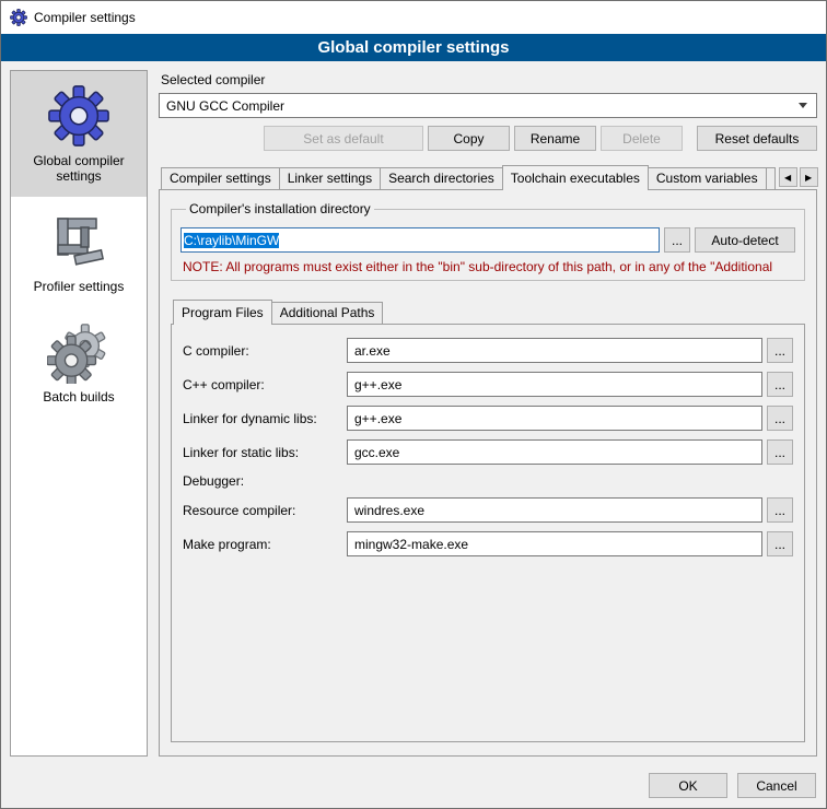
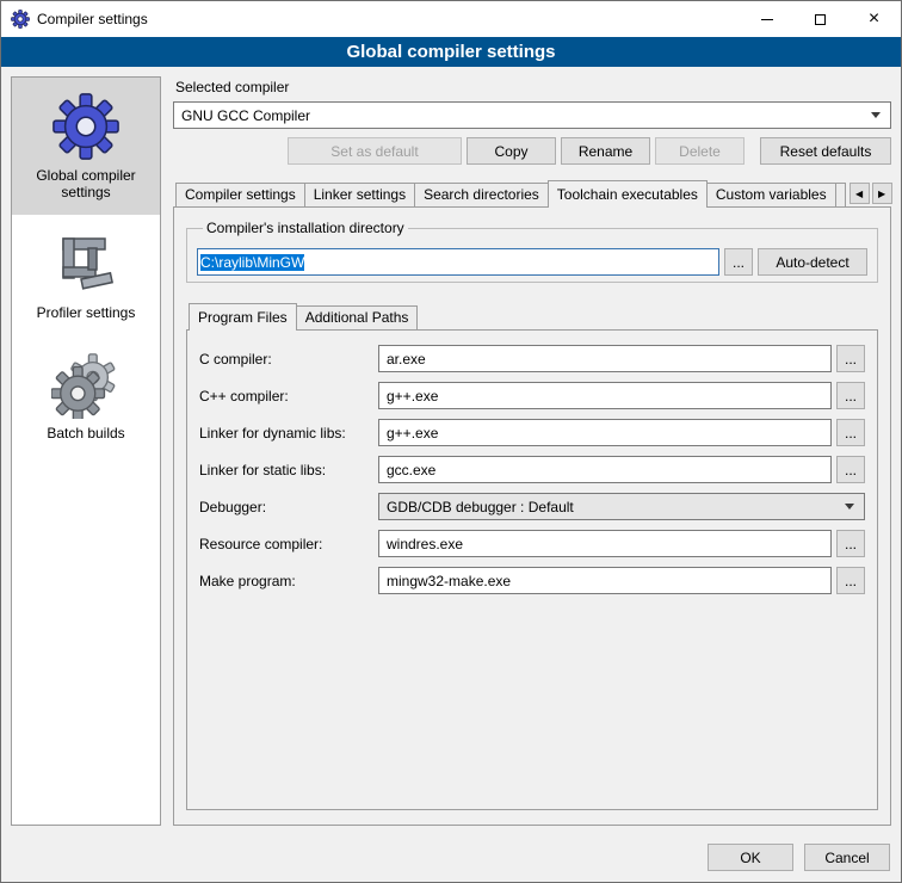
  Compiler settings
+ ×
  Global compiler settings
  Global compiler settings
  Profiler settings
  Batch builds
  Selected compiler
  GNU GCC Compiler
  Set as default
  Copy
  Rename
  Delete
  Reset defaults
  Compiler settings
  Linker settings
  Search directories
  Toolchain executables
  Custom variables
  ◀
  ▶
  Compiler's installation directory
  C:\raylib\MinGW
  ...
  Auto-detect
- NOTE: All programs must exist either in the "bin" sub-directory of this path, or in any of the "Additional
  Program Files
  Additional Paths
  C compiler:
  ar.exe
  ...
  C++ compiler:
  g++.exe
  ...
  Linker for dynamic libs:
  g++.exe
  ...
  Linker for static libs:
  gcc.exe
  ...
  Debugger:
+ GDB/CDB debugger : Default
  Resource compiler:
  windres.exe
  ...
  Make program:
  mingw32-make.exe
  ...
  OK
  Cancel
